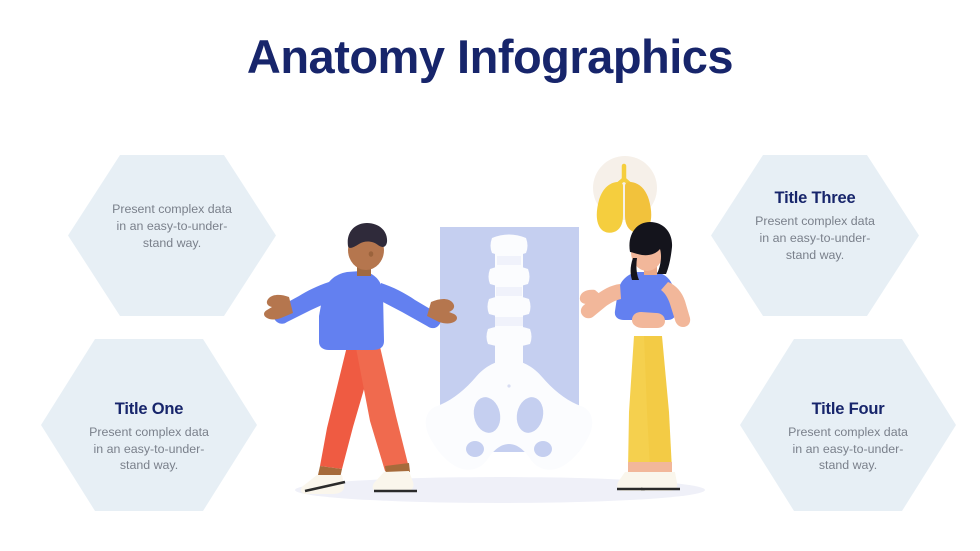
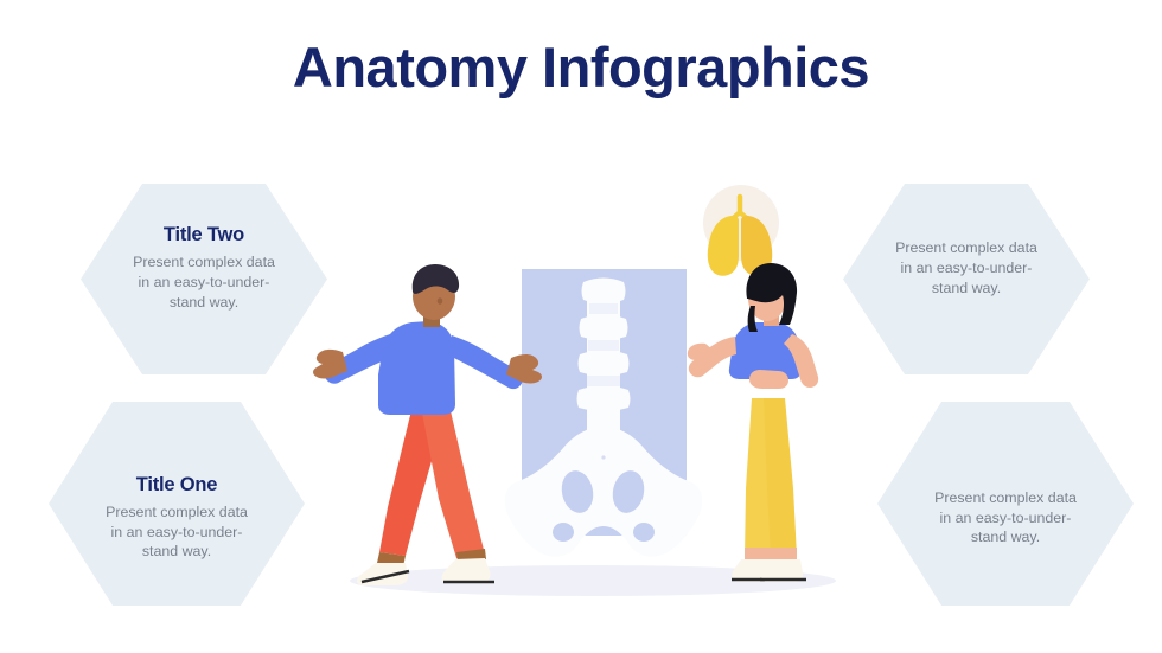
  Anatomy Infographics
+ Title Two
  Present complex data
  in an easy-to-under-
  stand way.
  Title One
  Present complex data
  in an easy-to-under-
  stand way.
- Title Three
  Present complex data
  in an easy-to-under-
  stand way.
- Title Four
  Present complex data
  in an easy-to-under-
  stand way.
